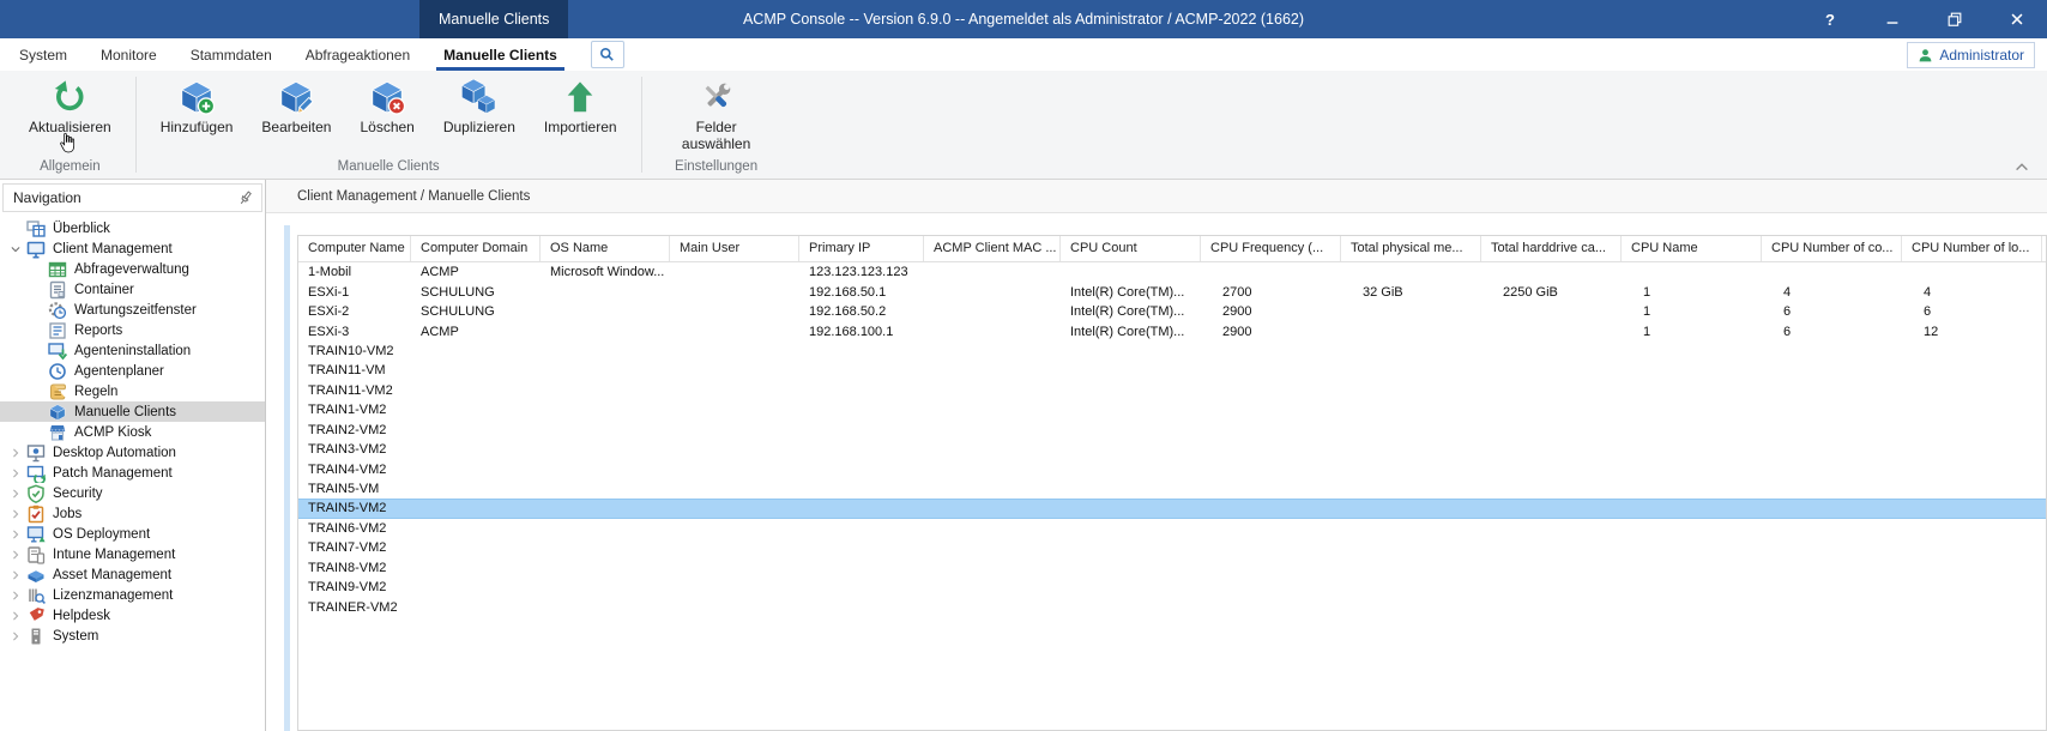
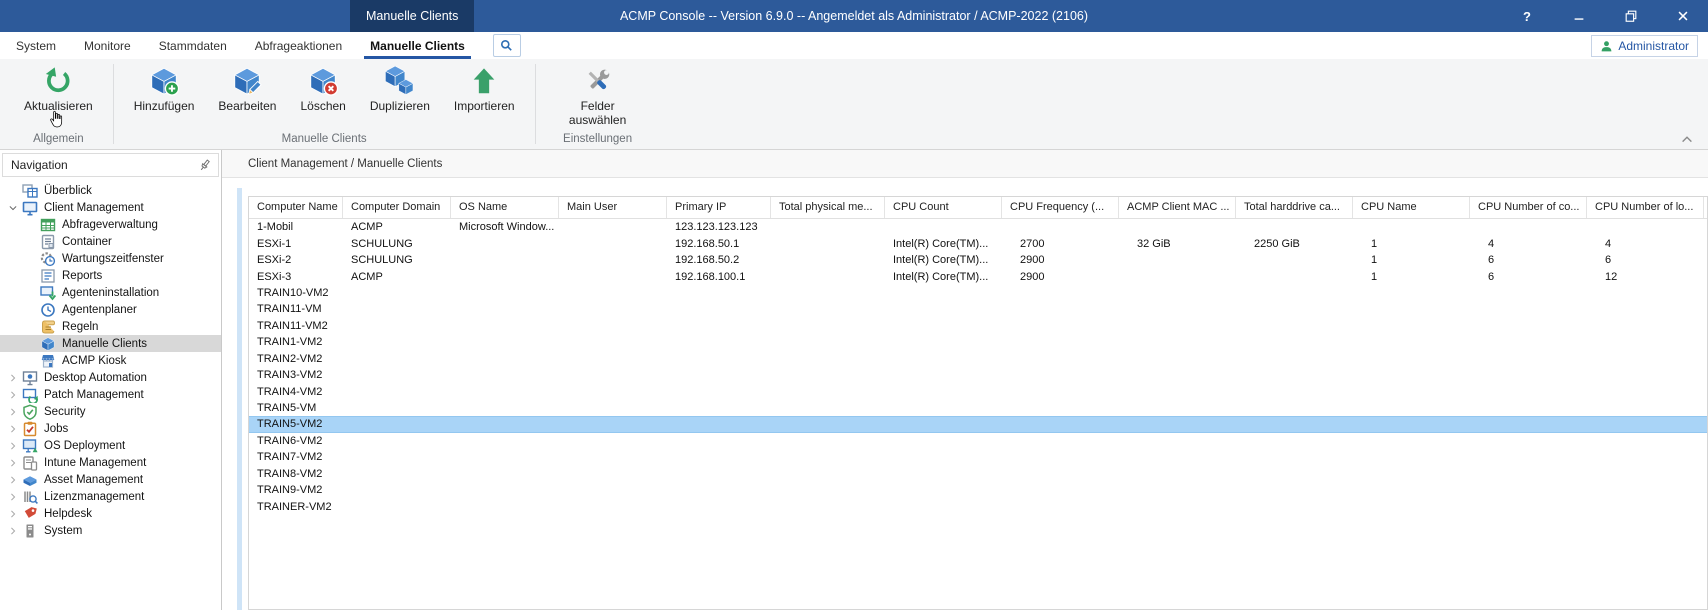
  Manuelle Clients
- ACMP Console -- Version 6.9.0 -- Angemeldet als Administrator / ACMP-2022 (1662)
+ ACMP Console -- Version 6.9.0 -- Angemeldet als Administrator / ACMP-2022 (2106)
  ?
  System
  Monitore
  Stammdaten
  Abfrageaktionen
  Manuelle Clients
  Administrator
  Aktualisieren
  Allgemein
  Hinzufügen
  Bearbeiten
  Löschen
  Duplizieren
  Importieren
  Manuelle Clients
  Felder auswählen
  Einstellungen
  Navigation
  Überblick
  Client Management
  Abfrageverwaltung
  Container
  Wartungszeitfenster
  Reports
  Agenteninstallation
  Agentenplaner
  Regeln
  Manuelle Clients
  ACMP Kiosk
  Desktop Automation
  Patch Management
  Security
  Jobs
  OS Deployment
  Intune Management
  Asset Management
  Lizenzmanagement
  Helpdesk
  System
  Client Management / Manuelle Clients
  Computer Name
  Computer Domain
  OS Name
  Main User
  Primary IP
- ACMP Client MAC ...
+ Total physical me...
  CPU Count
  CPU Frequency (...
- Total physical me...
+ ACMP Client MAC ...
  Total harddrive ca...
  CPU Name
  CPU Number of co...
  CPU Number of lo...
  1-Mobil
  ACMP
  Microsoft Window...
  123.123.123.123
  ESXi-1
  SCHULUNG
  192.168.50.1
  Intel(R) Core(TM)...
  2700
  32 GiB
  2250 GiB
  1
  4
  4
  ESXi-2
  SCHULUNG
  192.168.50.2
  Intel(R) Core(TM)...
  2900
  1
  6
  6
  ESXi-3
  ACMP
  192.168.100.1
  Intel(R) Core(TM)...
  2900
  1
  6
  12
  TRAIN10-VM2
  TRAIN11-VM
  TRAIN11-VM2
  TRAIN1-VM2
  TRAIN2-VM2
  TRAIN3-VM2
  TRAIN4-VM2
  TRAIN5-VM
  TRAIN5-VM2
  TRAIN6-VM2
  TRAIN7-VM2
  TRAIN8-VM2
  TRAIN9-VM2
  TRAINER-VM2
